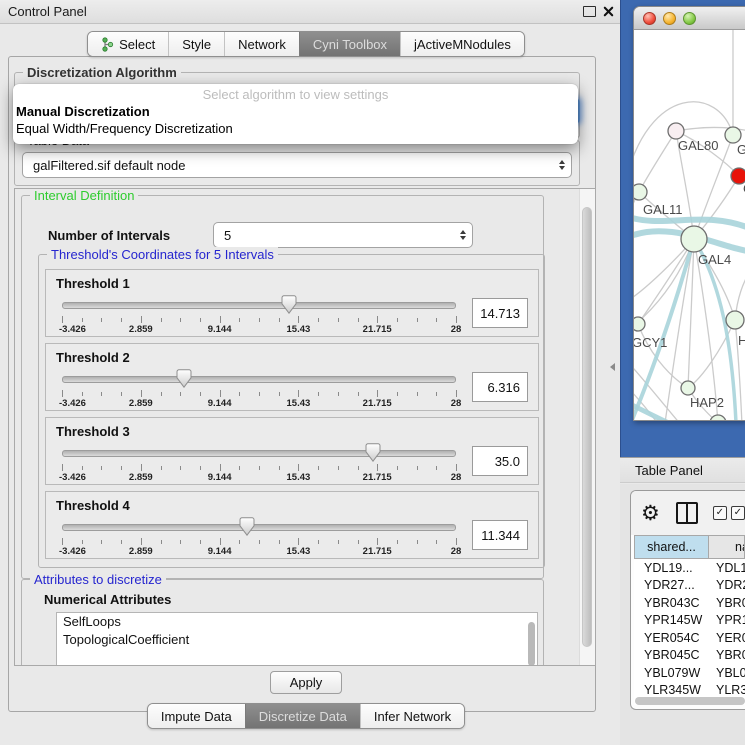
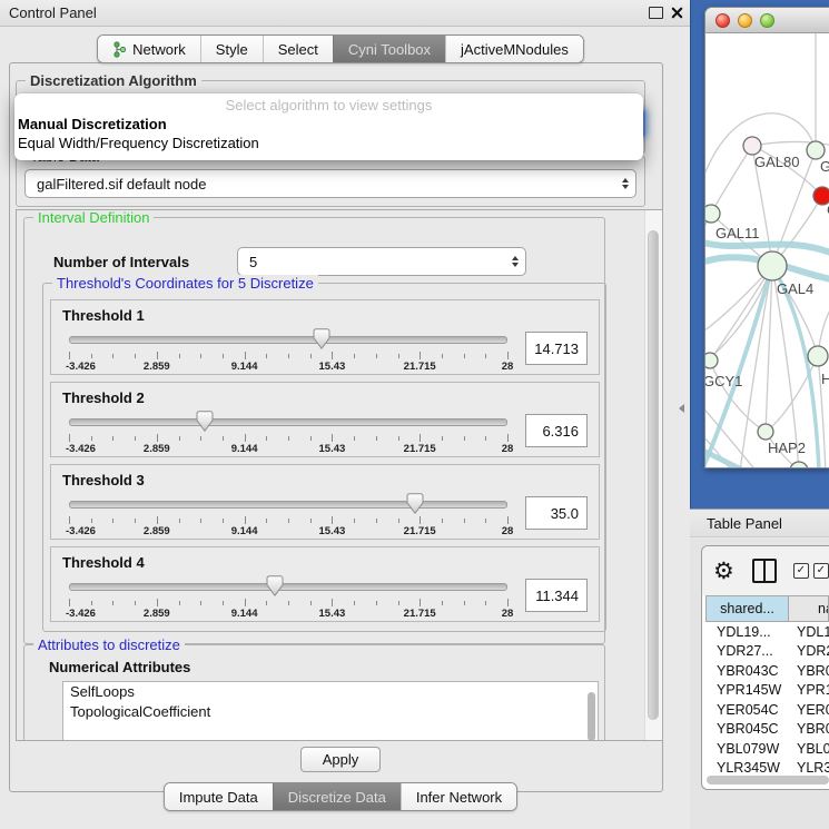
  Control Panel
- Select
+ Network
  Style
- Network
+ Select
  Cyni Toolbox
  jActiveMNodules
  Discretization Algorithm
  galFiltered.sif default node
  Select algorithm to view settings
  Manual Discretization
  Equal Width/Frequency Discretization
  Interval Definition
  Number of Intervals
  5
- Threshold's Coordinates for 5 Intervals
+ Threshold's Coordinates for 5 Discretize
  Threshold 1
  -3.426
  2.859
  9.144
  15.43
  21.715
  28
  14.713
  Threshold 2
  -3.426
  2.859
  9.144
  15.43
  21.715
  28
  6.316
  Threshold 3
  -3.426
  2.859
  9.144
  15.43
  21.715
  28
  35.0
  Threshold 4
  -3.426
  2.859
  9.144
  15.43
  21.715
  28
  11.344
  Attributes to discretize
  Numerical Attributes
  SelfLoops
  TopologicalCoefficient
  Apply
  Impute Data
  Discretize Data
  Infer Network
  GAL80
  GAL11
  GAL4
  GCY1
  H
  HAP2
  Table Panel
  ⚙
  ✓
  ✓
  shared...
  YDL19...
  YDL1
  YDR27...
  YDR
  YBR043C
  YBR
  YPR145W
  YPR
  YER054C
  YER
  YBR045C
  YBR
  YBL079W
  YBL0
  YLR345W
  YLR3
